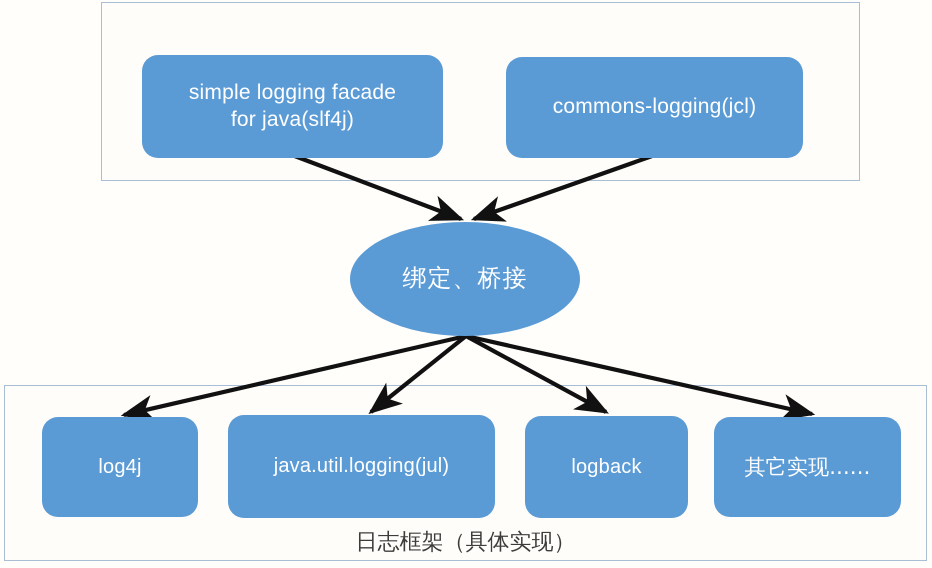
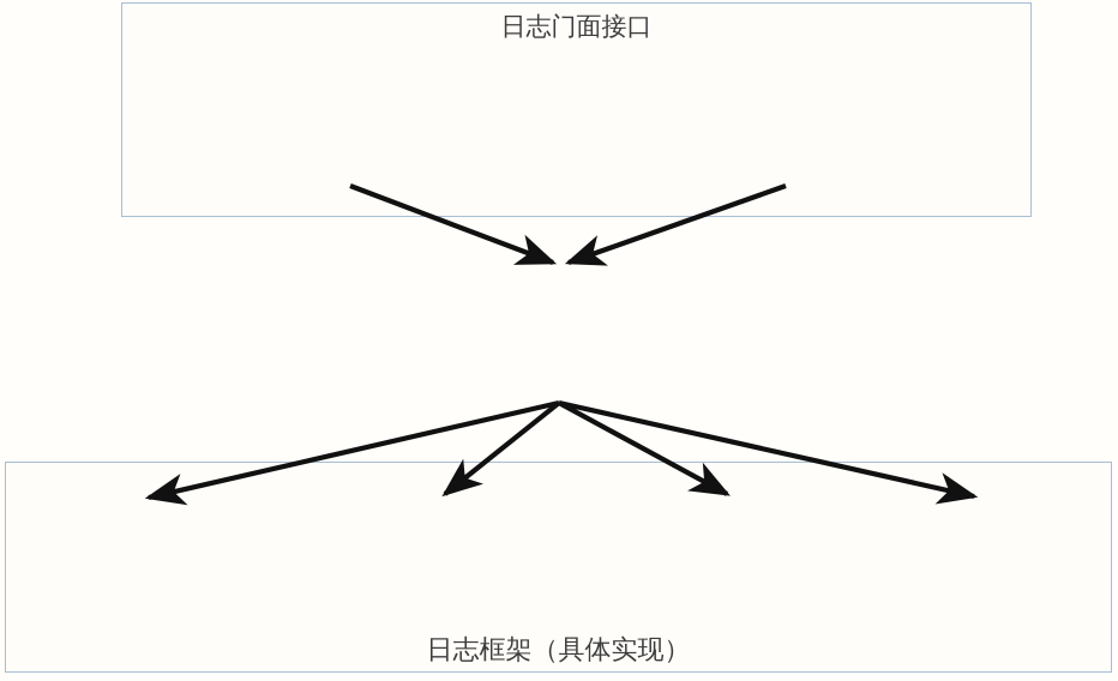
+ 日志门面接口
  日志框架（具体实现）
- simple logging facade
- for java(slf4j)
- commons-logging(jcl)
- 绑定、桥接
- log4j
- java.util.logging(jul)
- logback
- 其它实现......
